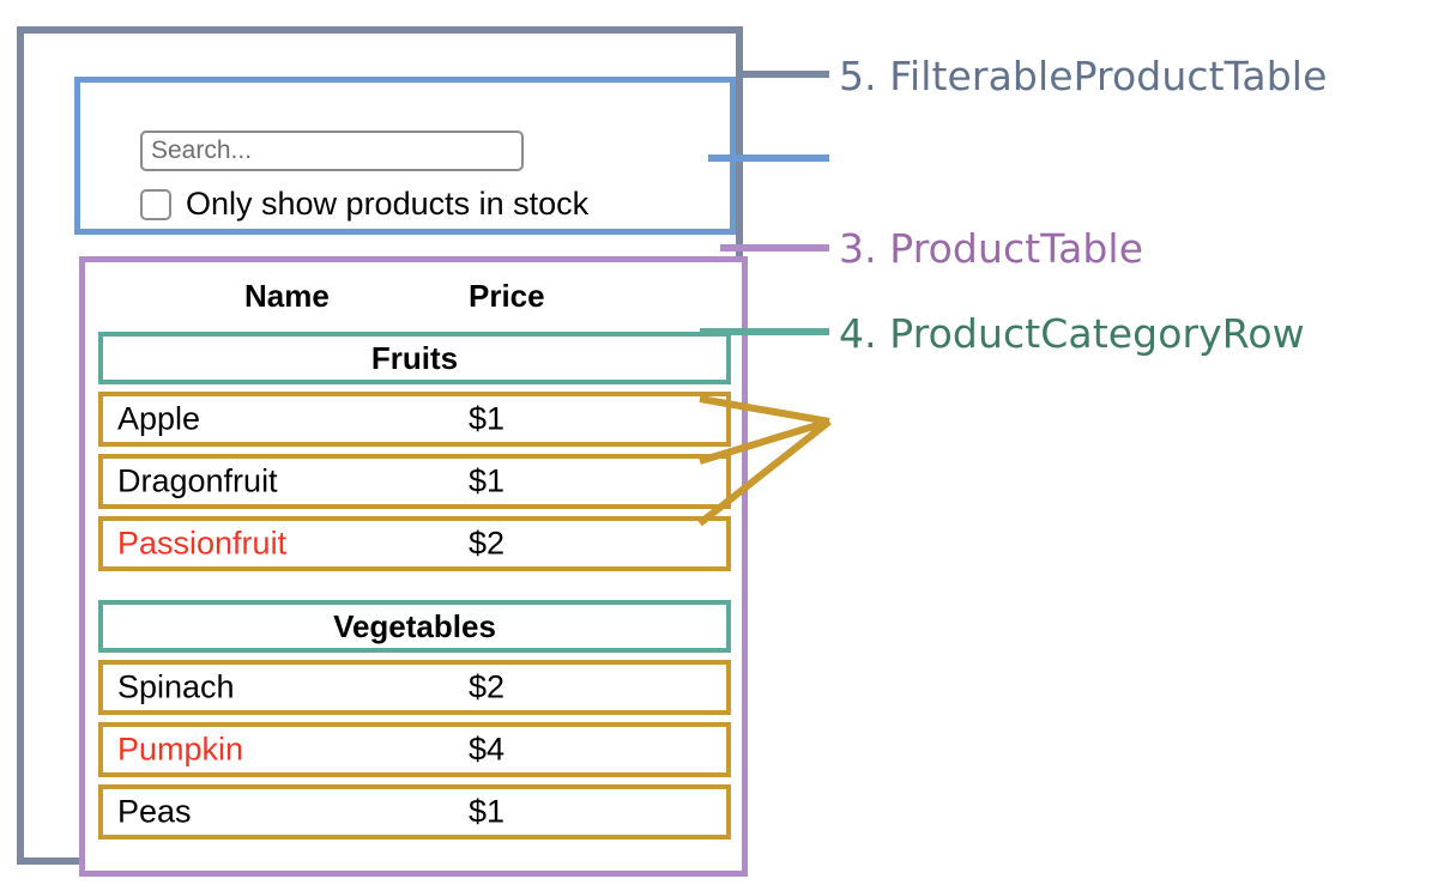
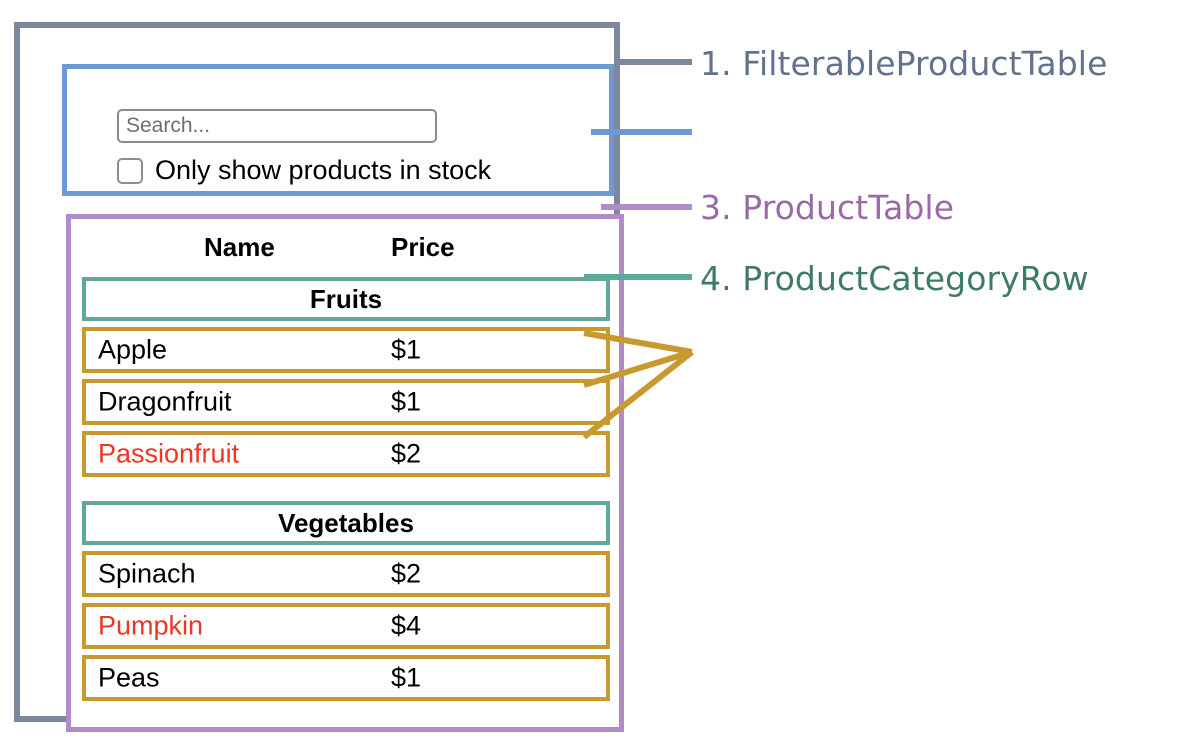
  Search...
  Only show products in stock
  Name
  Price
  Fruits
  Apple
  $1
  Dragonfruit
  $1
  Passionfruit
  $2
  Vegetables
  Spinach
  $2
  Pumpkin
  $4
  Peas
  $1
- 5. FilterableProductTable
+ 1. FilterableProductTable
  3. ProductTable
  4. ProductCategoryRow
